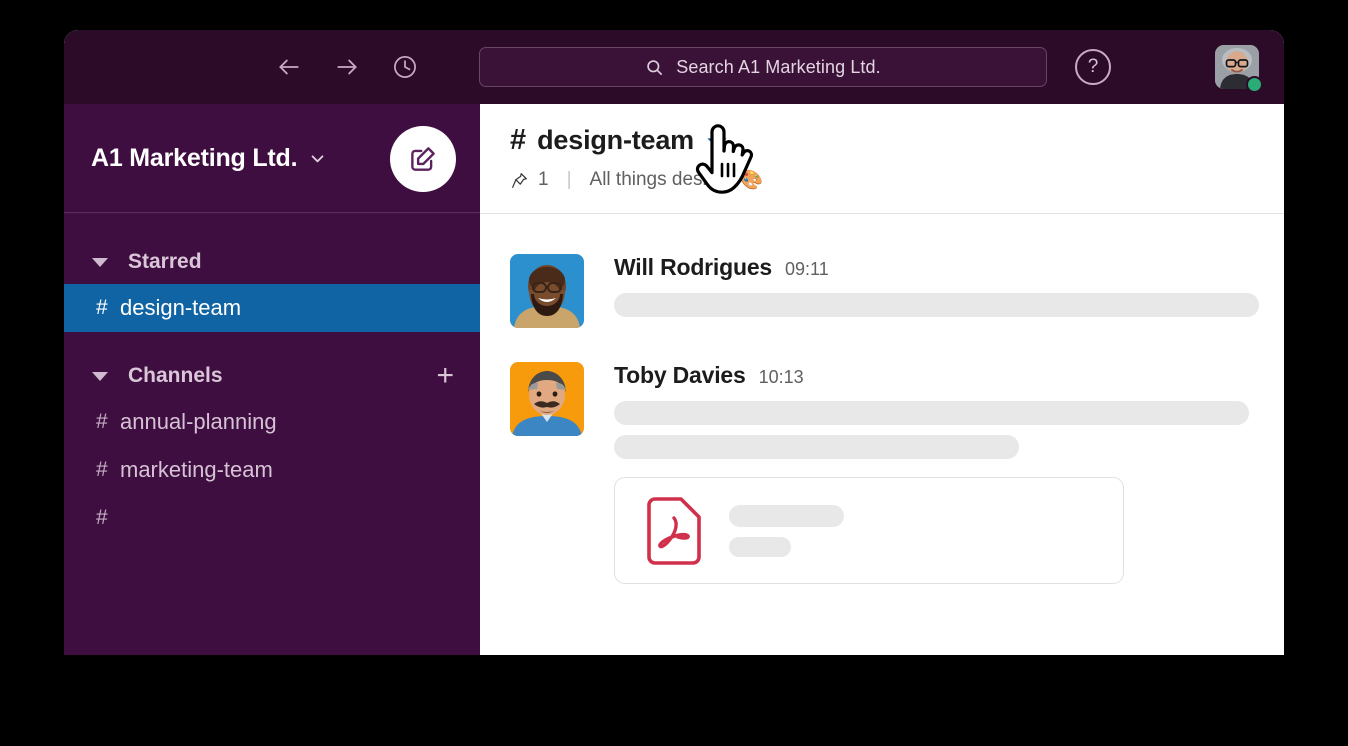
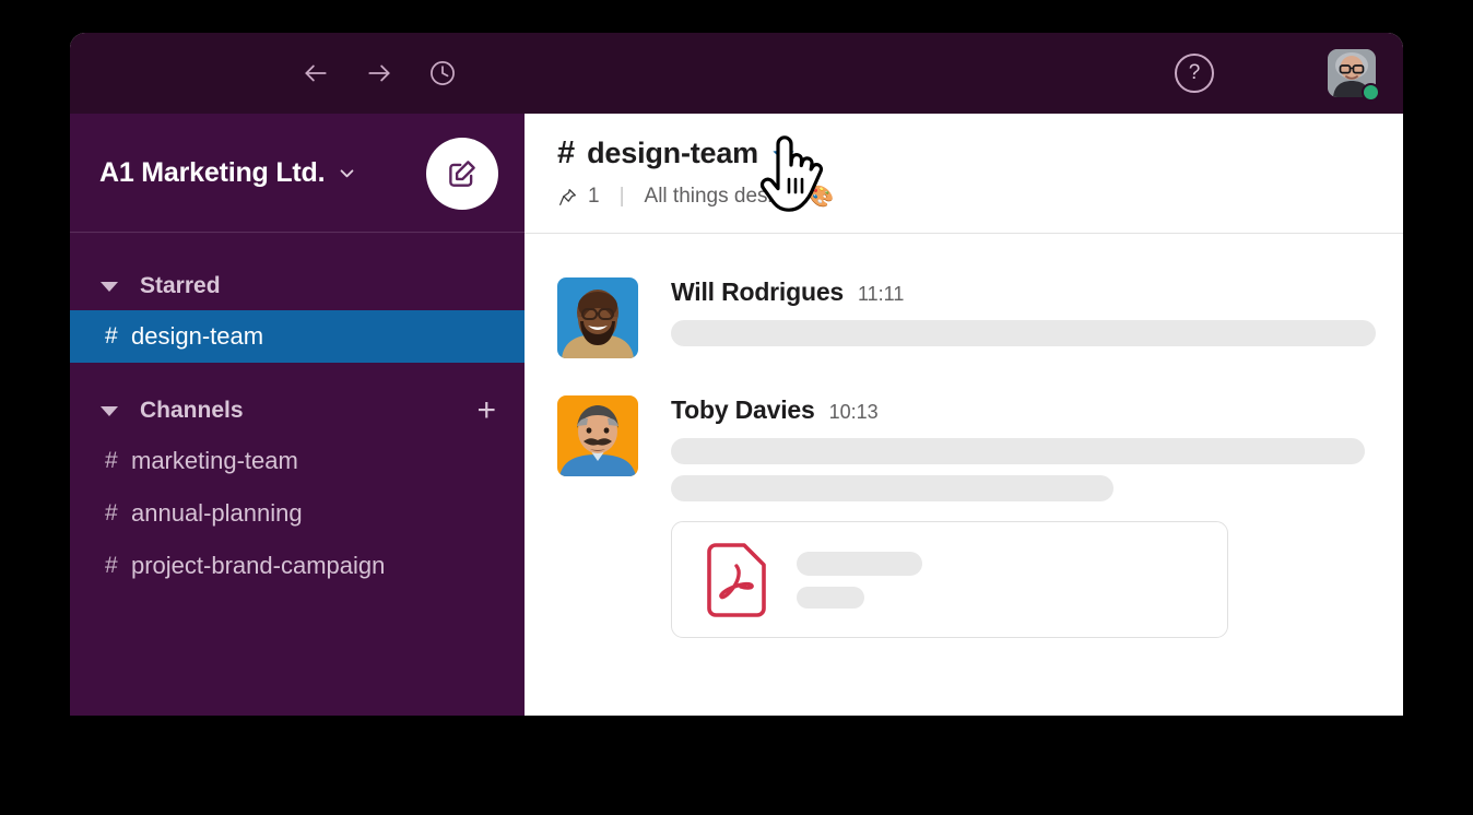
- Search A1 Marketing Ltd.
  ?
  A1 Marketing Ltd.
  Starred
  #
  design-team
  Channels
  +
  #
- annual-planning
+ marketing-team
  #
- marketing-team
+ annual-planning
  #
+ project-brand-campaign
  #
  design-team
  1
  |
  All things des
  🎨
  Will Rodrigues
- 09:11
+ 11:11
  Toby Davies
  10:13
